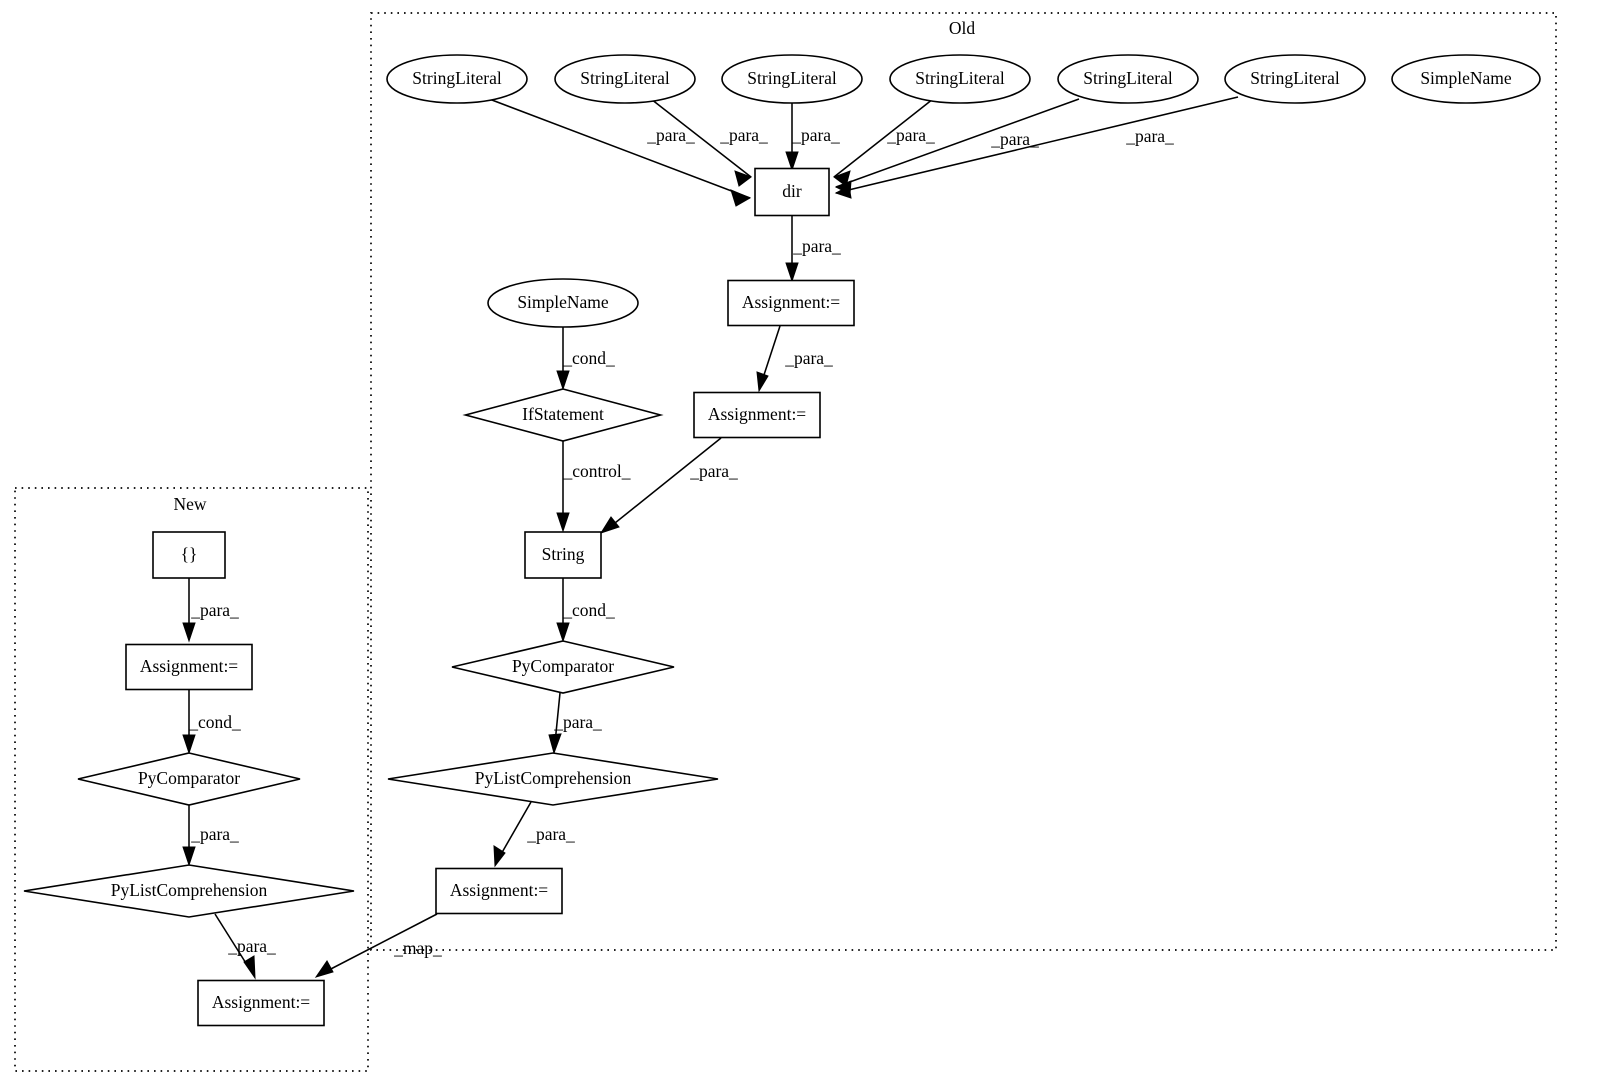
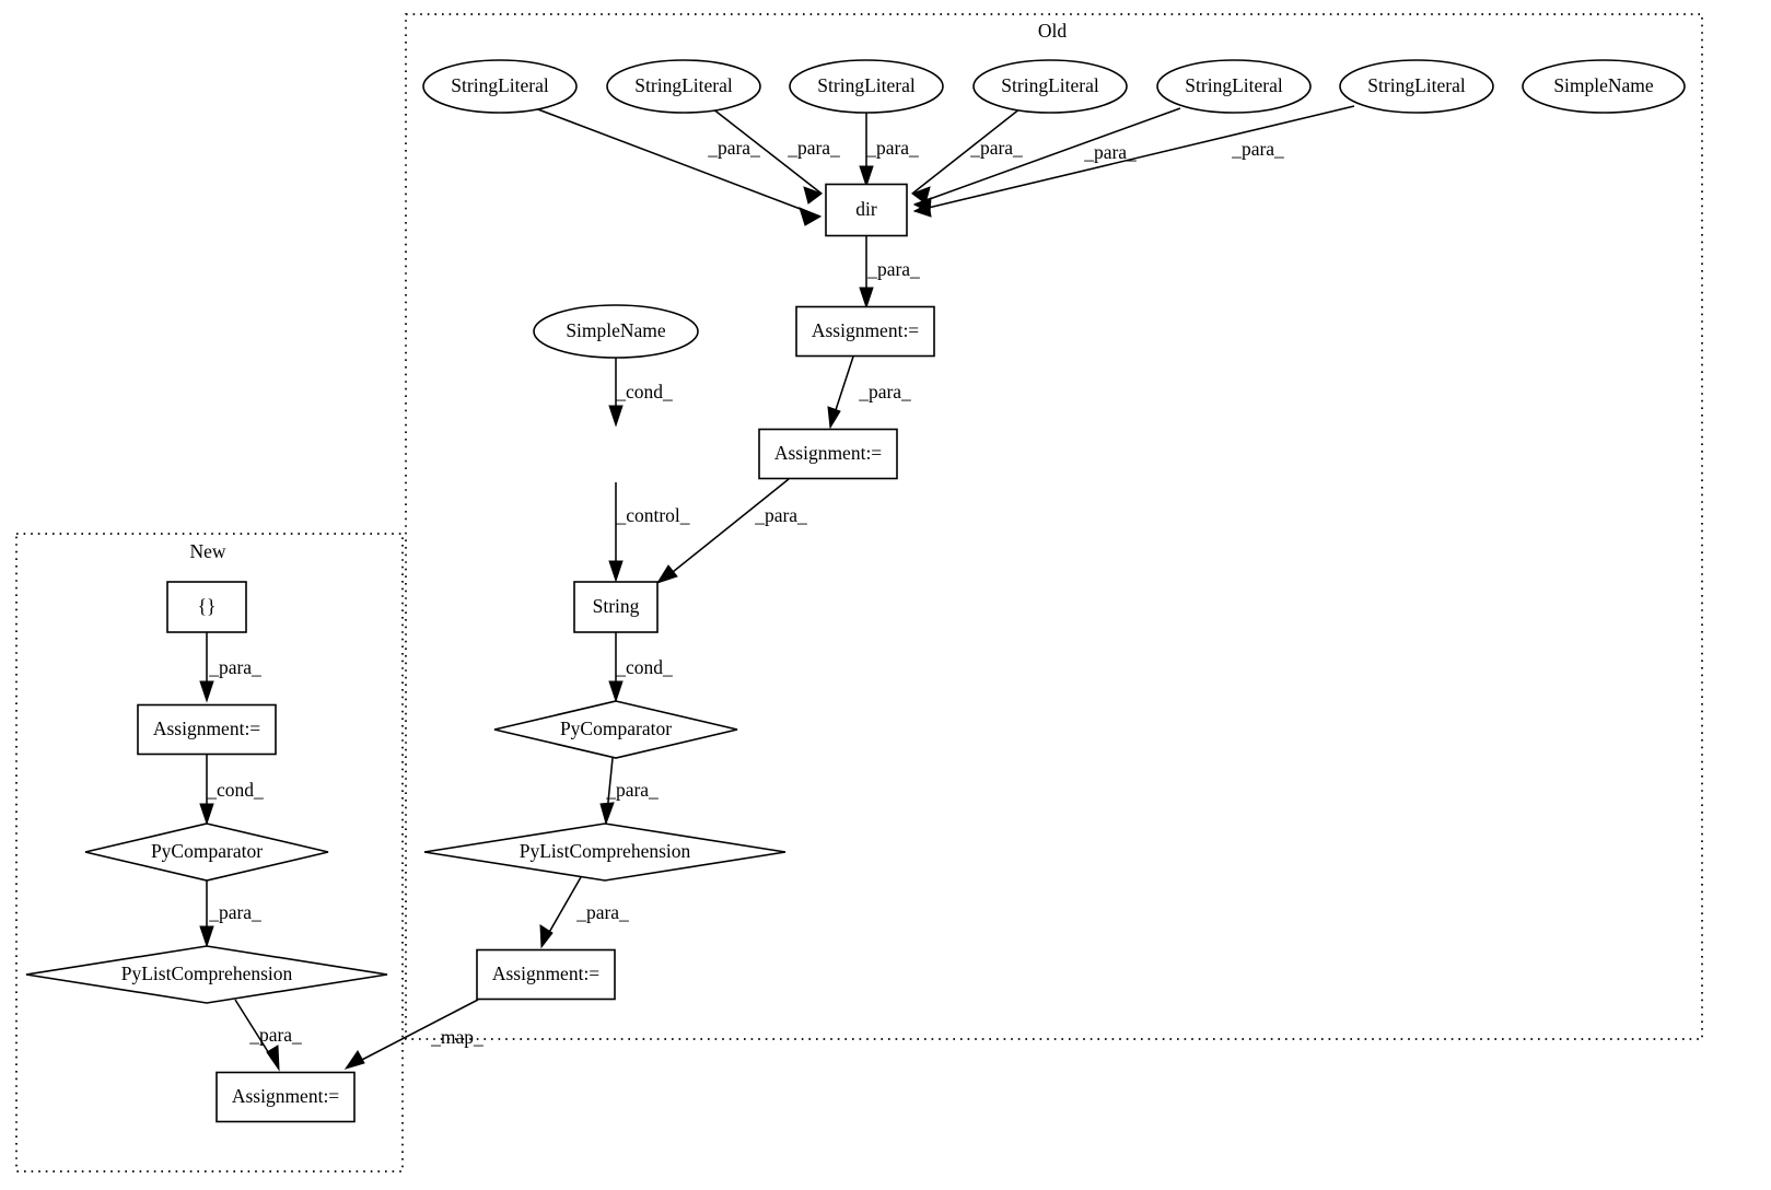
  Old
  New
  _para_
  _para_
  _para_
  _para_
  _para_
  _para_
  _para_
  _cond_
  _para_
  _control_
  _para_
  _cond_
  _para_
  _para_
  _para_
  _cond_
  _para_
  _para_
  _map_
  StringLiteral
  StringLiteral
  StringLiteral
  StringLiteral
  StringLiteral
  StringLiteral
  SimpleName
  dir
  SimpleName
  Assignment:=
- IfStatement
  Assignment:=
  String
  PyComparator
  PyListComprehension
  Assignment:=
  {}
  Assignment:=
  PyComparator
  PyListComprehension
  Assignment:=
